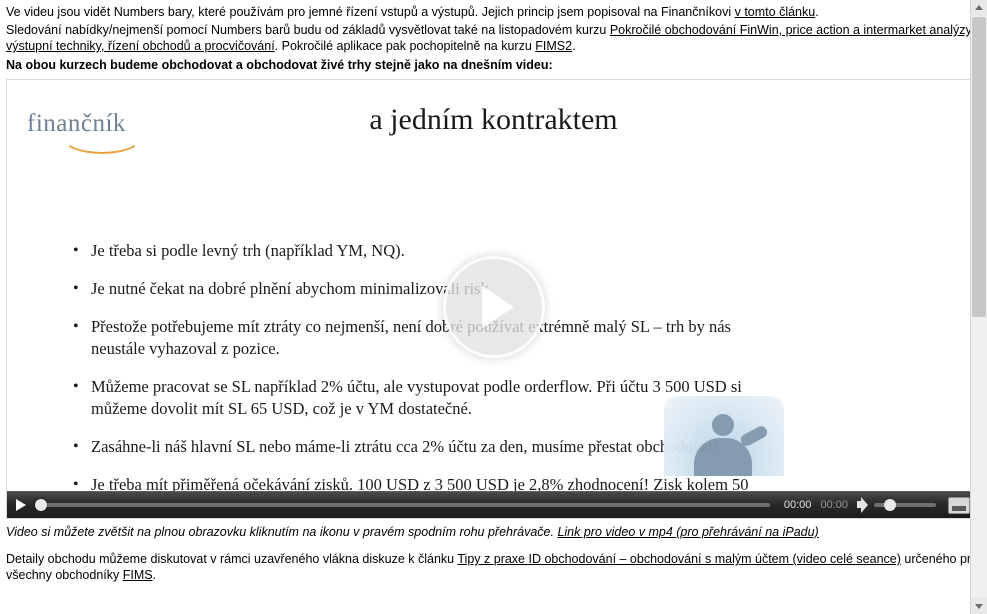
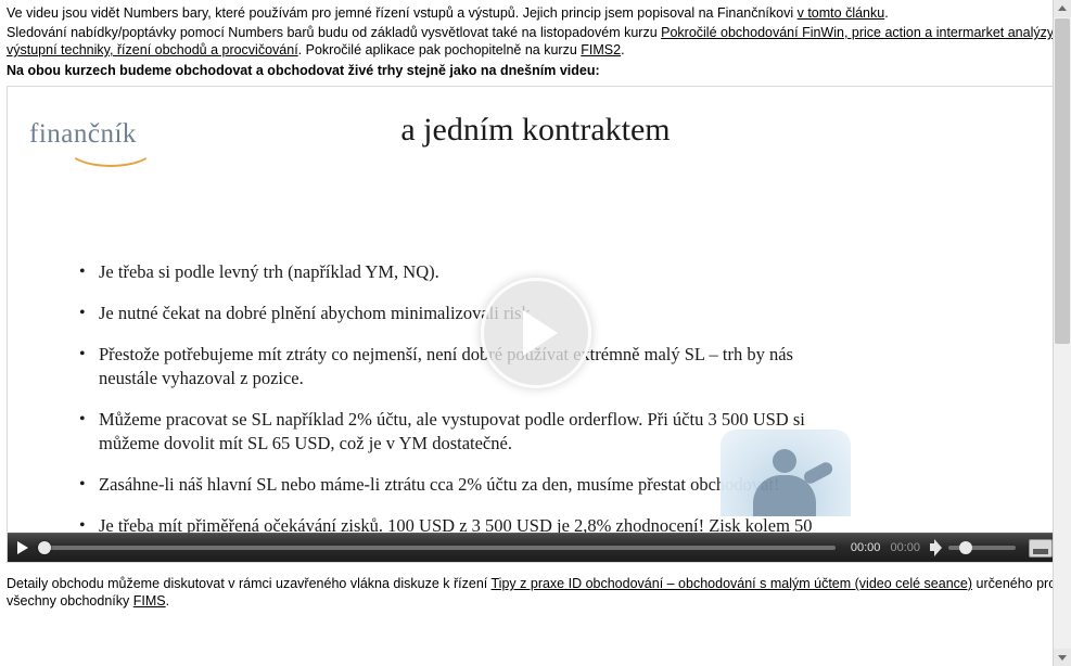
  Ve videu jsou vidět Numbers bary, které používám pro jemné řízení vstupů a výstupů. Jejich princip jsem popisoval na Finančníkovi v tomto článku.
- Sledování nabídky/nejmenší pomocí Numbers barů budu od základů vysvětlovat také na listopadovém kurzu Pokročilé obchodování FinWin, price action a intermarket analýzy výstupní techniky, řízení obchodů a procvičování. Pokročilé aplikace pak pochopitelně na kurzu FIMS2.
+ Sledování nabídky/poptávky pomocí Numbers barů budu od základů vysvětlovat také na listopadovém kurzu Pokročilé obchodování FinWin, price action a intermarket analýzy výstupní techniky, řízení obchodů a procvičování. Pokročilé aplikace pak pochopitelně na kurzu FIMS2.
  Na obou kurzech budeme obchodovat a obchodovat živé trhy stejně jako na dnešním videu:
  finančník
  a jedním kontraktem
  Je třeba si podle levný trh (například YM, NQ).
  Je nutné čekat na dobré plnění abychom minimalizovali risk.
  Přestože potřebujeme mít ztráty co nejmenší, není dobré používat extrémně malý SL – trh by nás neustále vyhazoval z pozice.
  Můžeme pracovat se SL například 2% účtu, ale vystupovat podle orderflow. Při účtu 3 500 USD si můžeme dovolit mít SL 65 USD, což je v YM dostatečné.
  Zasáhne-li náš hlavní SL nebo máme-li ztrátu cca 2% účtu za den, musíme přestat obc
  Je třeba mít přiměřená očekávání zisků. 100 USD z 3 500 USD je 2,8% zhodnocení! Zisk kolem 50
  00:00 00:00
- Video si můžete zvětšit na plnou obrazovku kliknutím na ikonu v pravém spodním rohu přehrávače. Link pro video v mp4 (pro přehrávání na iPadu)
- Detaily obchodu můžeme diskutovat v rámci uzavřeného vlákna diskuze k článku Tipy z praxe ID obchodování – obchodování s malým účtem (video celé seance) určeného pr všechny obchodníky FIMS.
+ Detaily obchodu můžeme diskutovat v rámci uzavřeného vlákna diskuze k řízení Tipy z praxe ID obchodování – obchodování s malým účtem (video celé seance) určeného pr všechny obchodníky FIMS.
